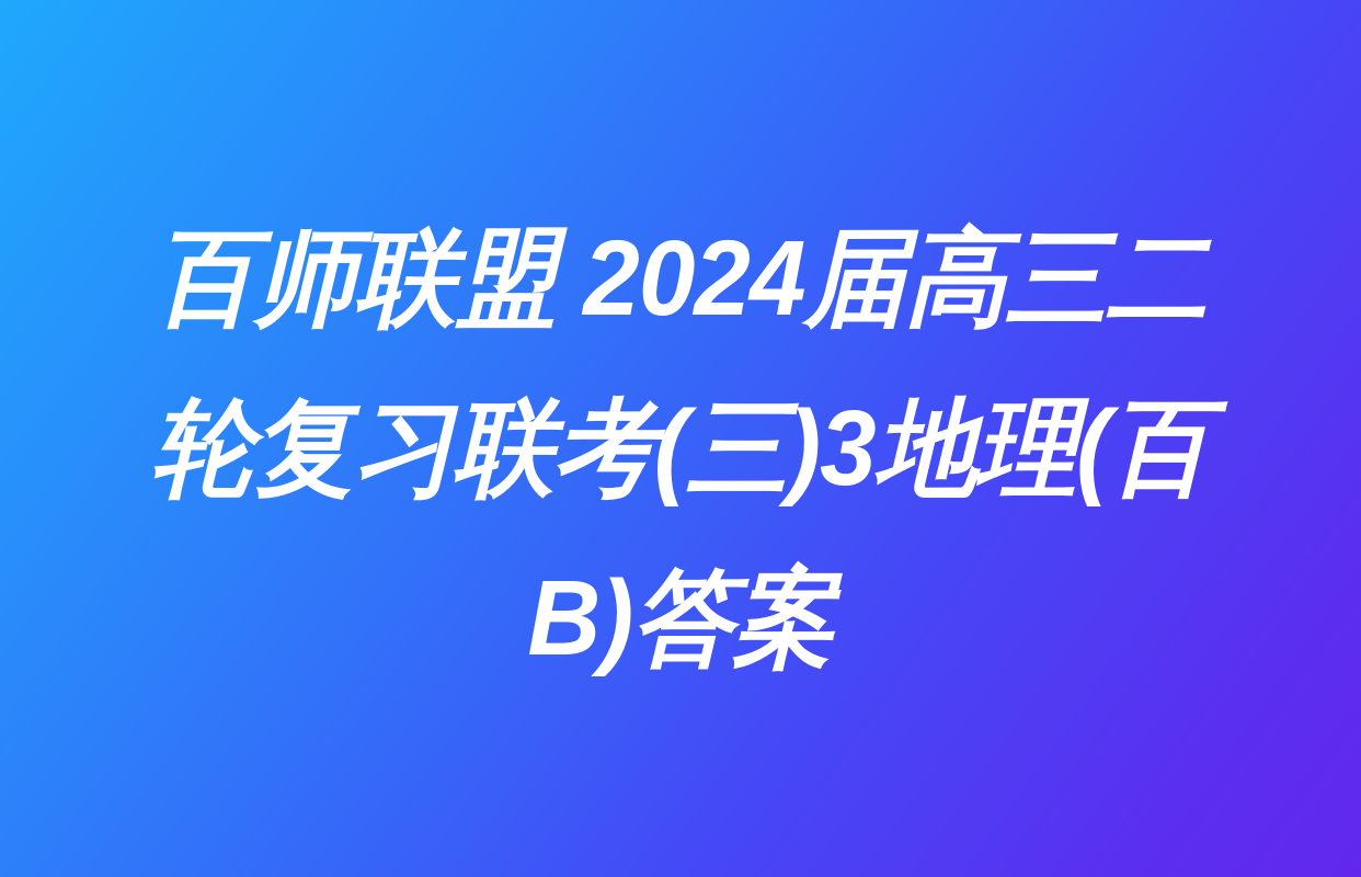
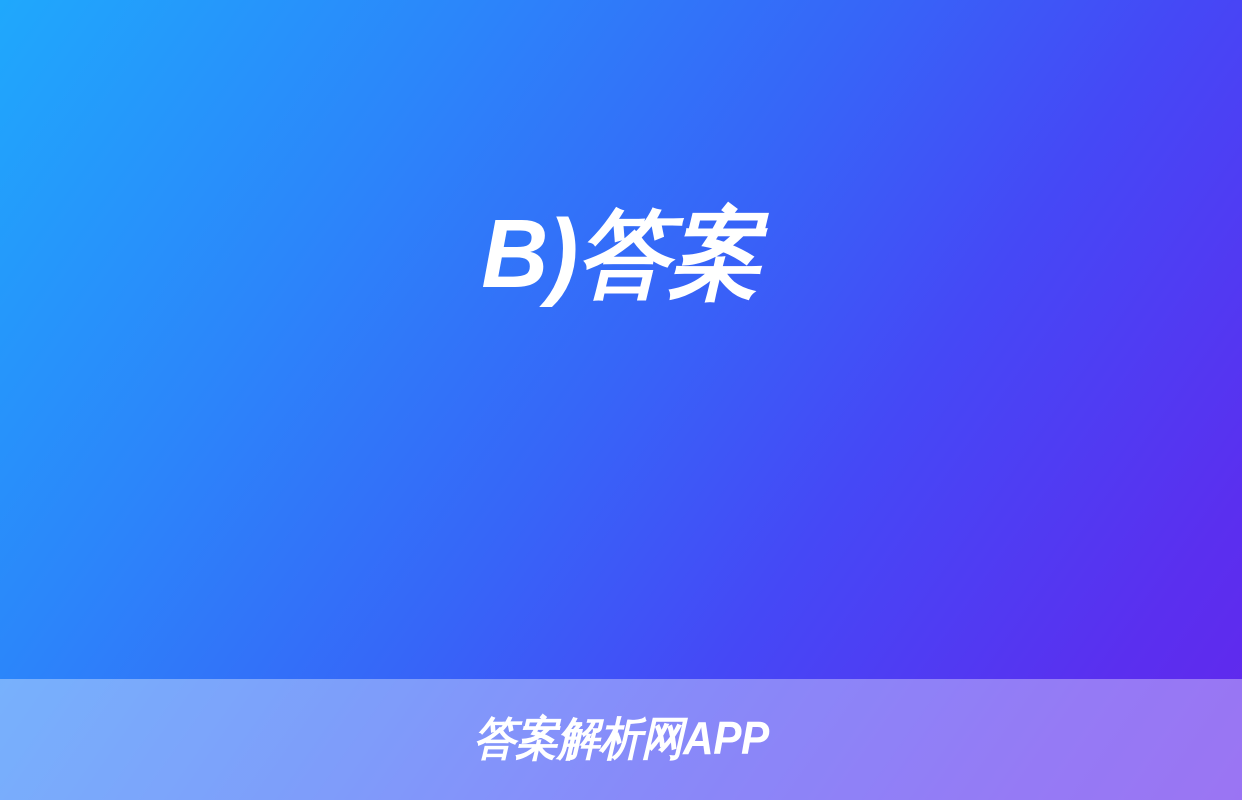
- 百师联盟 2024届高三二
- 轮复习联考(三)3地理(百
  B)答案
+ 答案解析网APP
